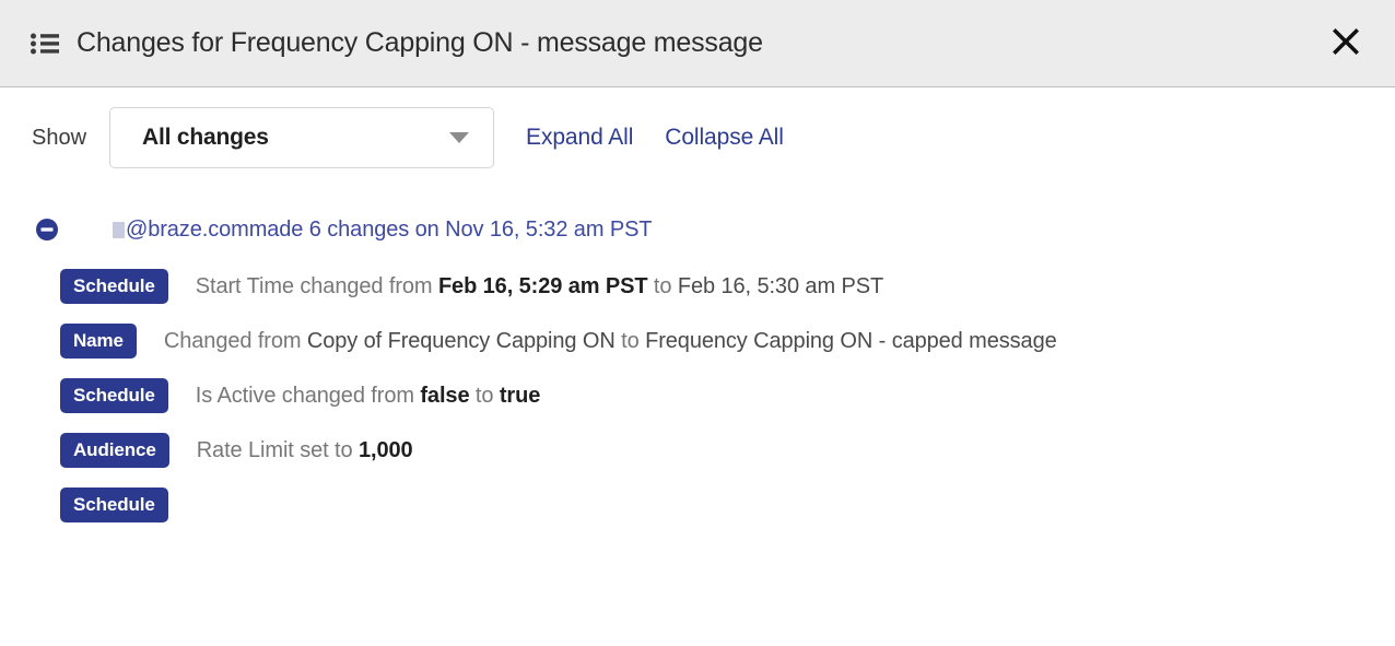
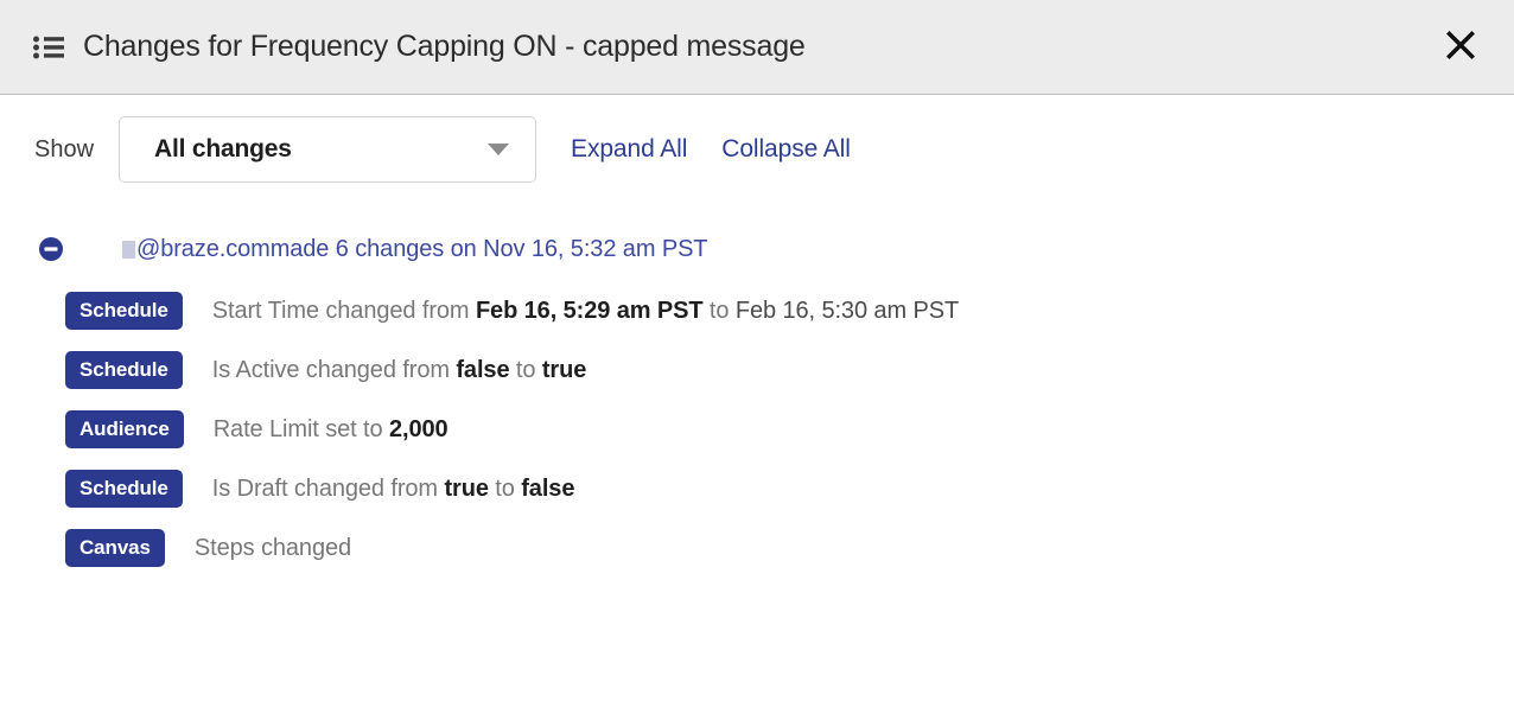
- Changes for Frequency Capping ON - message message
+ Changes for Frequency Capping ON - capped message
  Show
  All changes
  Expand All
  Collapse All
  @braze.com
  made 6 changes on Nov 16, 5:32 am PST
  Schedule
  Start Time changed from Feb 16, 5:29 am PST to Feb 16, 5:30 am PST
- Name
- Changed from Copy of Frequency Capping ON to Frequency Capping ON - capped message
  Schedule
  Is Active changed from false to true
  Audience
- Rate Limit set to 1,000
+ Rate Limit set to 2,000
  Schedule
+ Is Draft changed from true to false
+ Canvas
+ Steps changed
